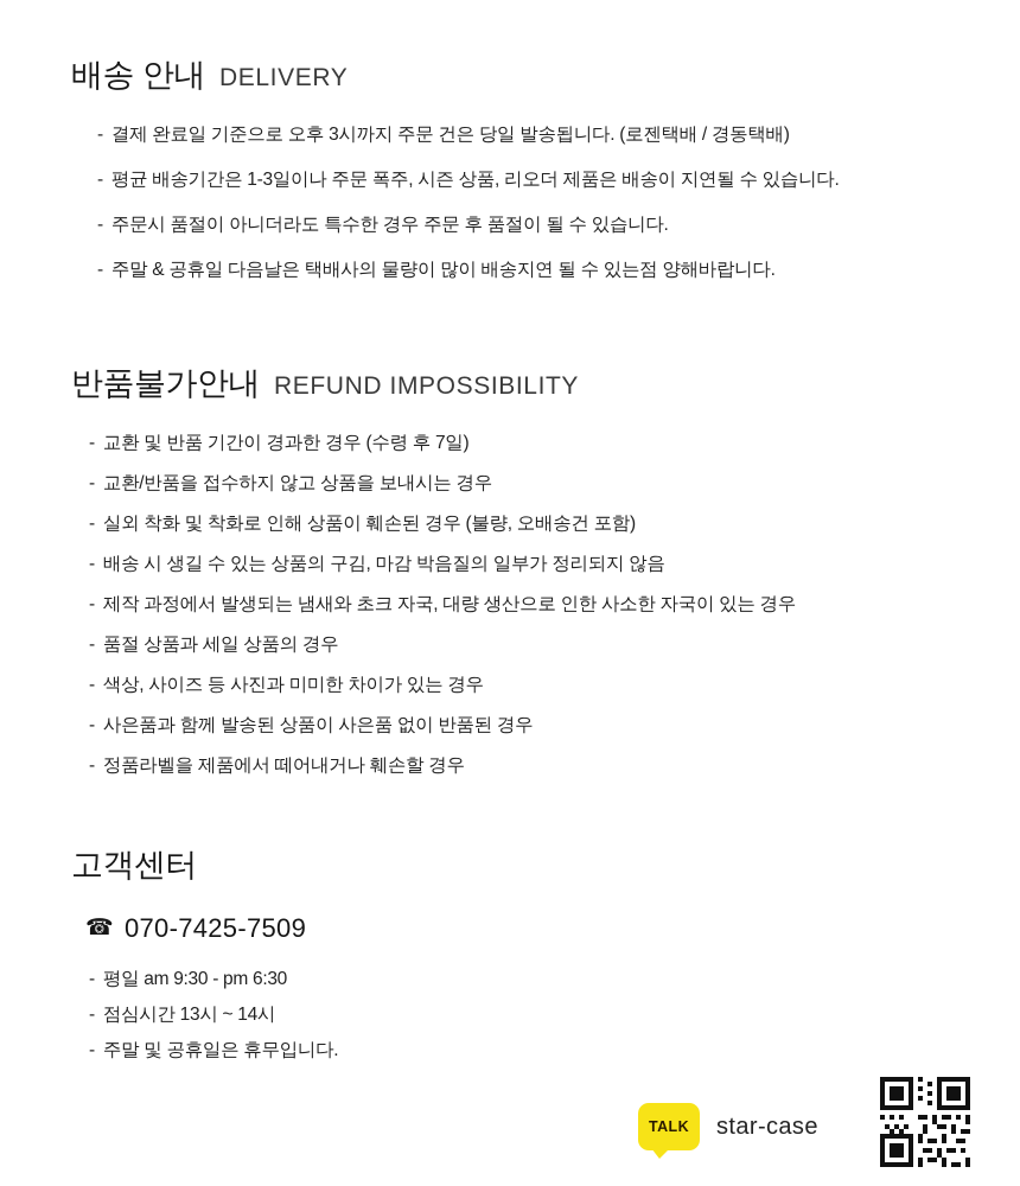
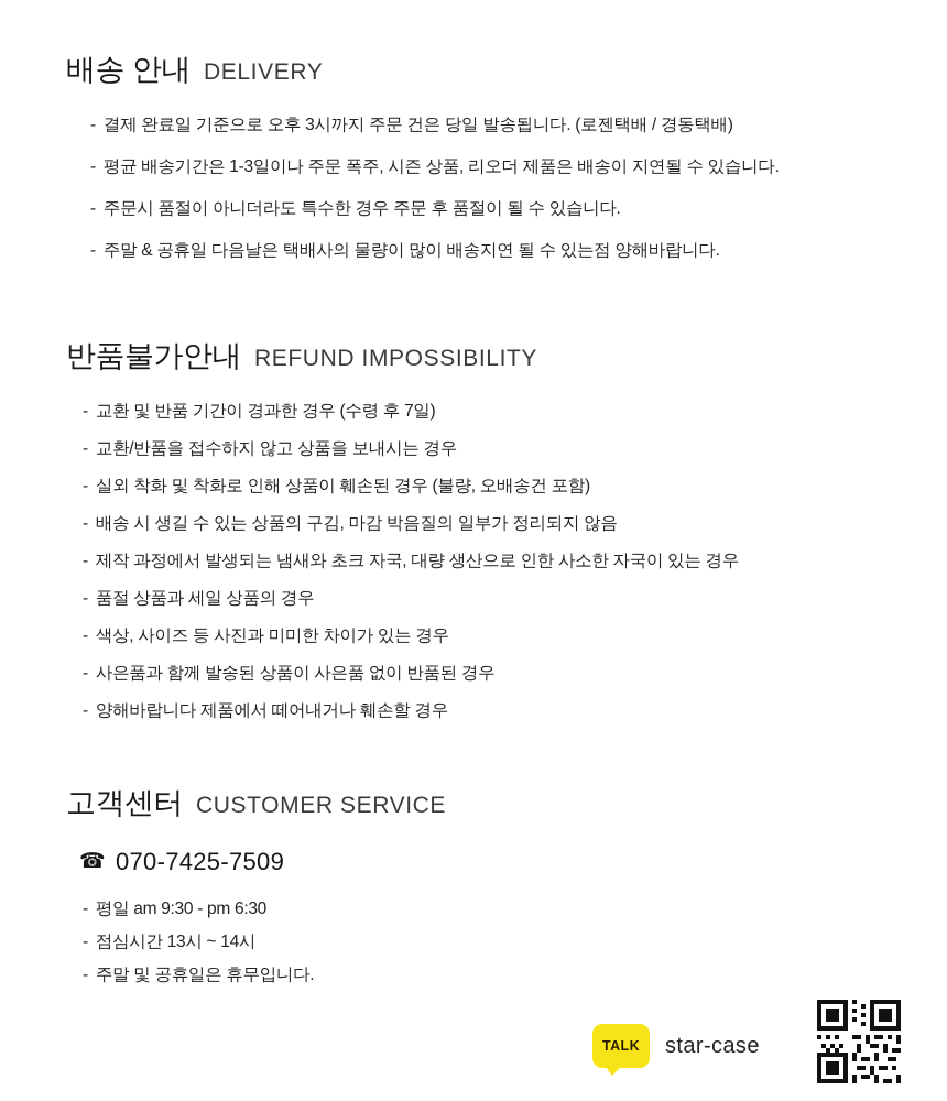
  배송 안내
  DELIVERY
  -
  결제 완료일 기준으로 오후 3시까지 주문 건은 당일 발송됩니다. (로젠택배 / 경동택배)
  -
  평균 배송기간은 1-3일이나 주문 폭주, 시즌 상품, 리오더 제품은 배송이 지연될 수 있습니다.
  -
  주문시 품절이 아니더라도 특수한 경우 주문 후 품절이 될 수 있습니다.
  -
  주말 & 공휴일 다음날은 택배사의 물량이 많이 배송지연 될 수 있는점 양해바랍니다.
  반품불가안내
  REFUND IMPOSSIBILITY
  -
  교환 및 반품 기간이 경과한 경우 (수령 후 7일)
  -
  교환/반품을 접수하지 않고 상품을 보내시는 경우
  -
  실외 착화 및 착화로 인해 상품이 훼손된 경우 (불량, 오배송건 포함)
  -
  배송 시 생길 수 있는 상품의 구김, 마감 박음질의 일부가 정리되지 않음
  -
  제작 과정에서 발생되는 냄새와 초크 자국, 대량 생산으로 인한 사소한 자국이 있는 경우
  -
  품절 상품과 세일 상품의 경우
  -
  색상, 사이즈 등 사진과 미미한 차이가 있는 경우
  -
  사은품과 함께 발송된 상품이 사은품 없이 반품된 경우
  -
- 정품라벨을 제품에서 떼어내거나 훼손할 경우
+ 양해바랍니다 제품에서 떼어내거나 훼손할 경우
  고객센터
+ CUSTOMER SERVICE
  ☎
  070-7425-7509
  -
  평일 am 9:30 - pm 6:30
  -
  점심시간 13시 ~ 14시
  -
  주말 및 공휴일은 휴무입니다.
  TALK
  star-case
